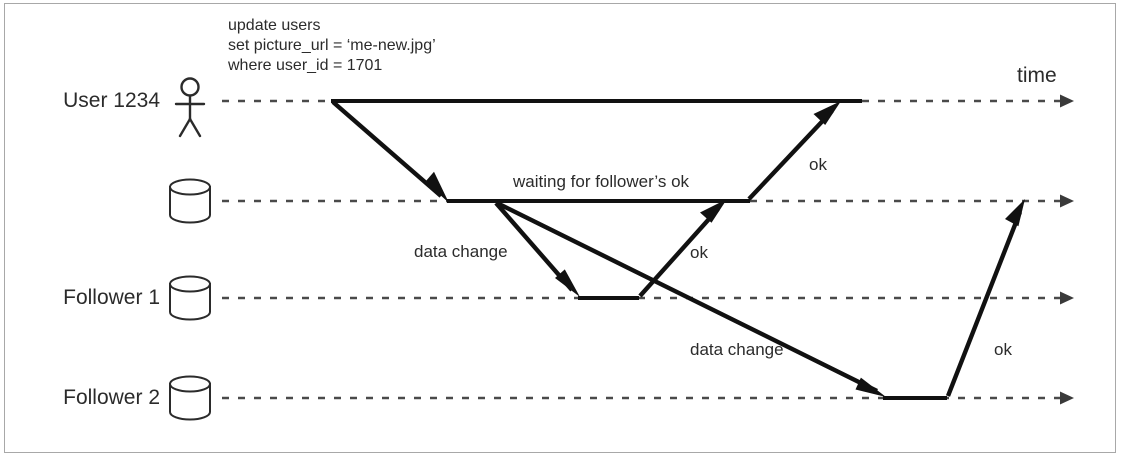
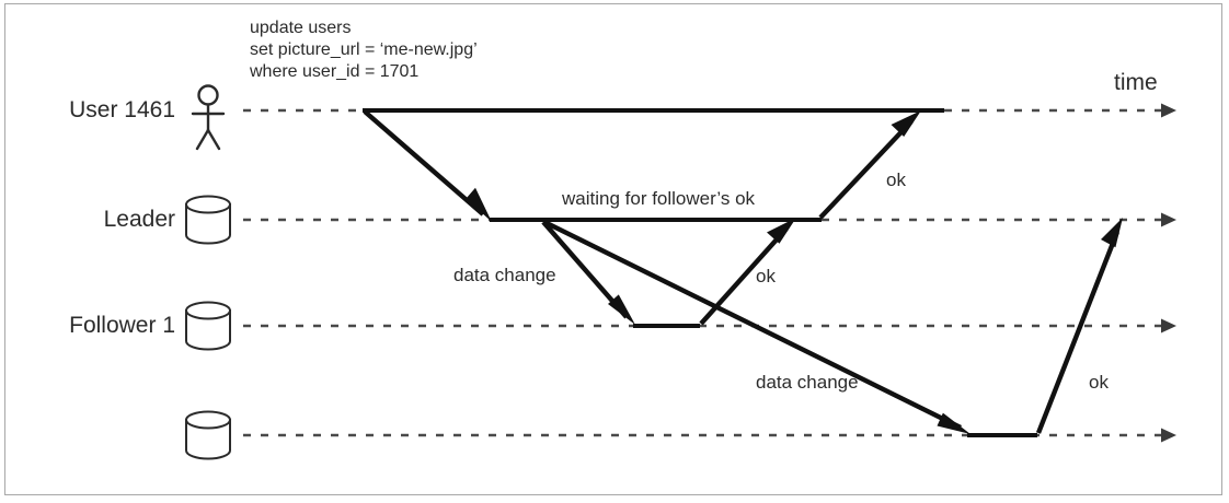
- User 1234
+ User 1461
+ Leader
  Follower 1
- Follower 2
  update users
  set picture_url = ‘me-new.jpg’
  where user_id = 1701
  time
  waiting for follower’s ok
  data change
  data change
  ok
  ok
  ok
